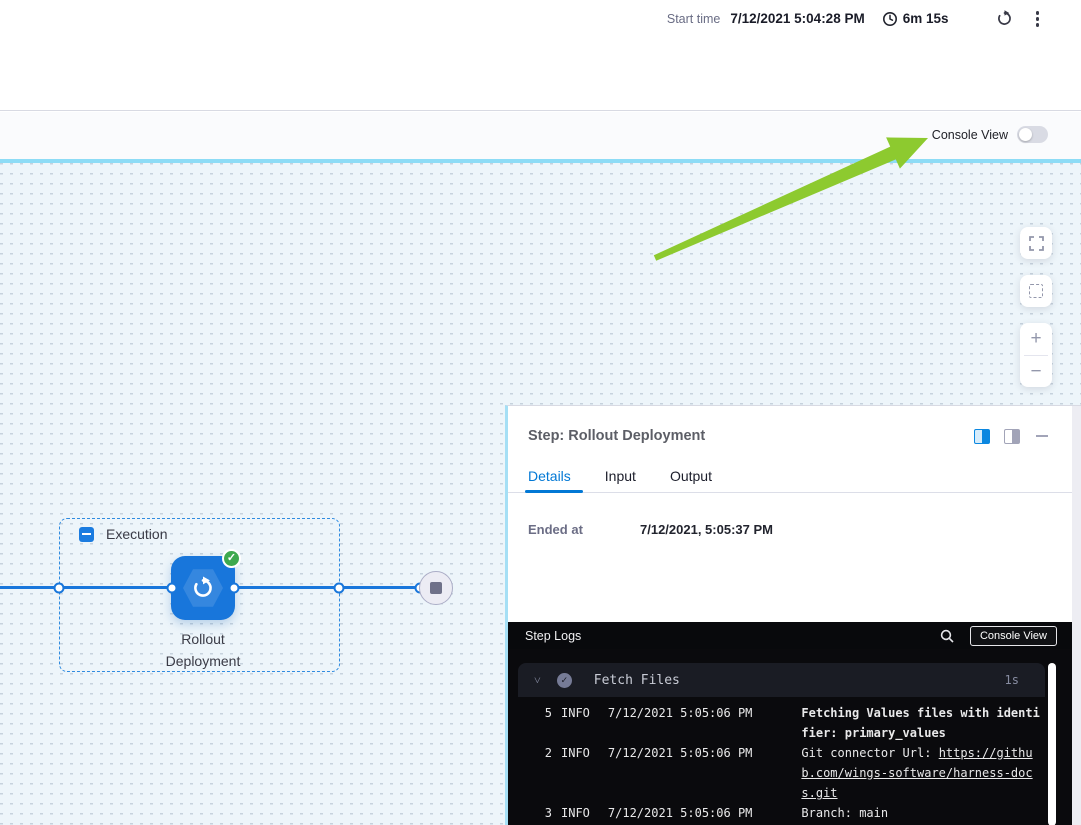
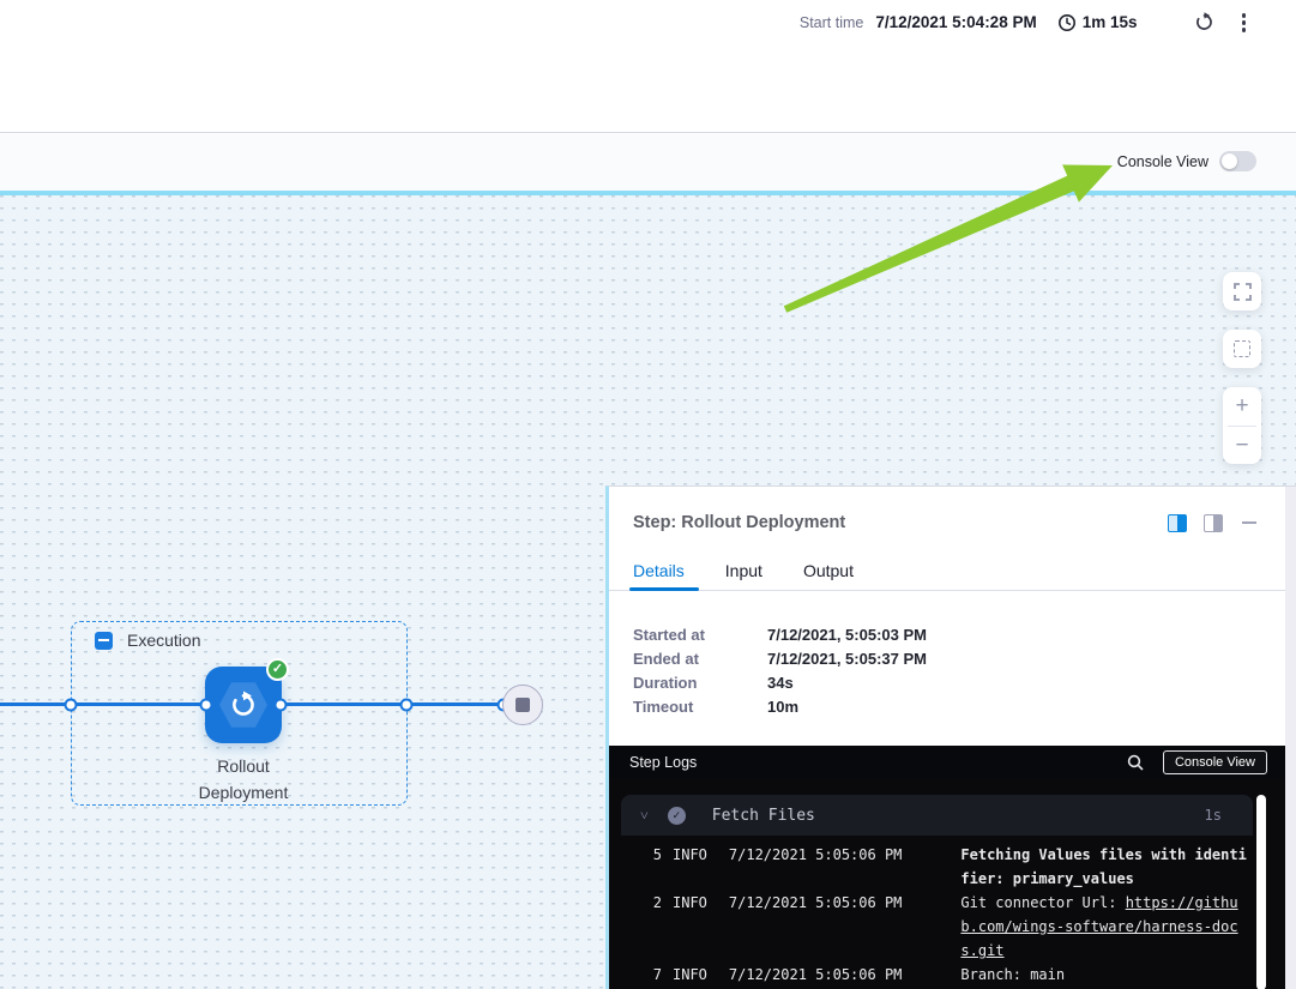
  Start time
  7/12/2021 5:04:28 PM
- 6m 15s
+ 1m 15s
  Console View
  Execution
  ✓
  Rollout
  Deployment
  +
  −
  Step: Rollout Deployment
  Details
  Input
  Output
+ Started at
+ 7/12/2021, 5:05:03 PM
  Ended at
  7/12/2021, 5:05:37 PM
+ Duration
+ 34s
+ Timeout
+ 10m
  Step Logs
  Console View
  ˅
  ✓
  Fetch Files
  1s
  5
  INFO
  7/12/2021 5:05:06 PM
  Fetching Values files with identifier: primary_values
  2
  INFO
  7/12/2021 5:05:06 PM
  Git connector Url: https://github.com/wings-software/harness-docs.git
- 3
+ 7
  INFO
  7/12/2021 5:05:06 PM
  Branch: main
